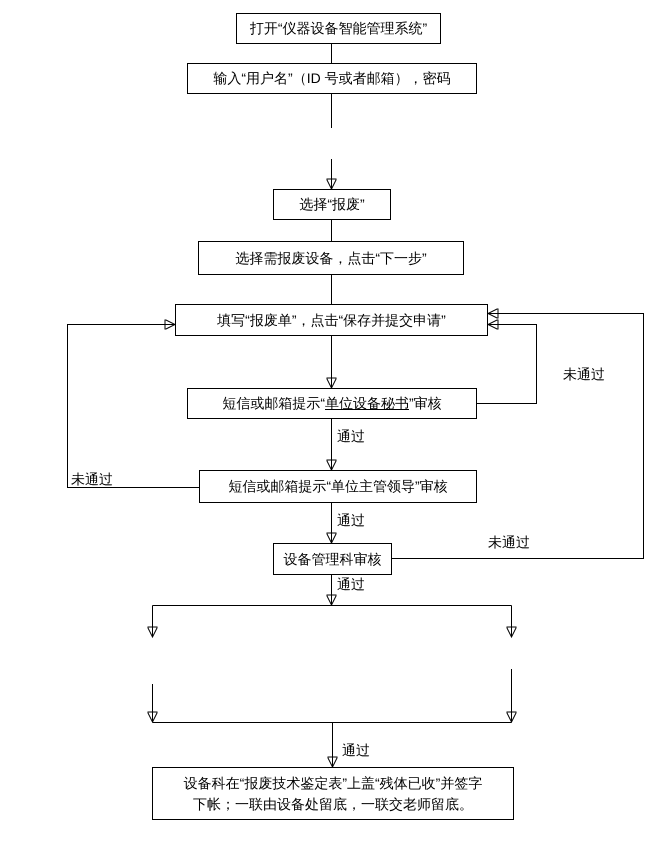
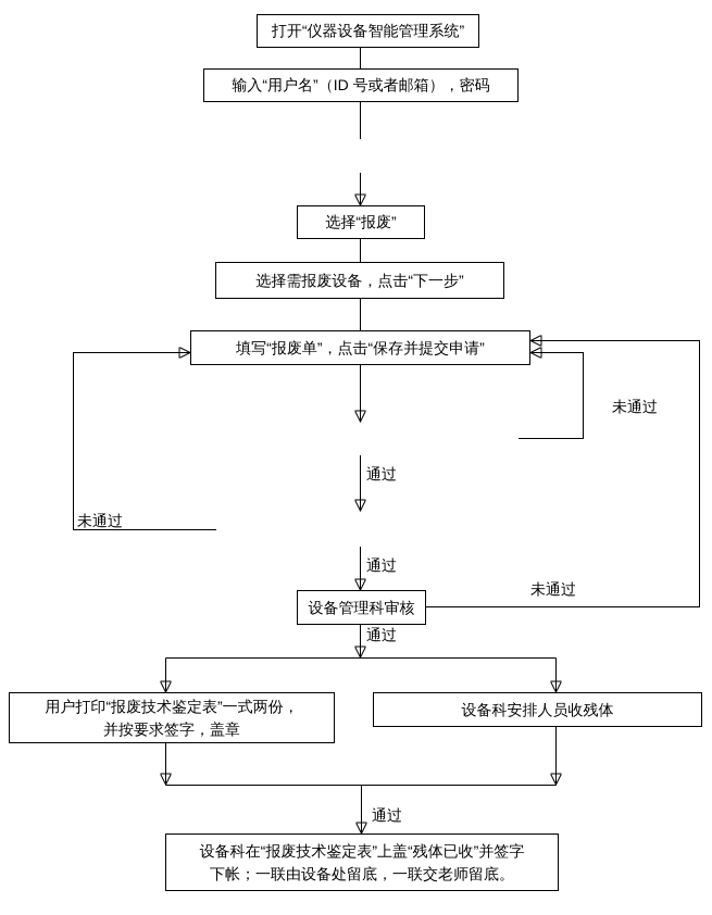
  打开“仪器设备智能管理系统”
  输入“用户名”（ID 号或者邮箱），密码
  选择“报废”
  选择需报废设备，点击“下一步”
  填写“报废单”，点击“保存并提交申请”
- 短信或邮箱提示“单位设备秘书”审核
- 短信或邮箱提示“单位主管领导”审核
  设备管理科审核
+ 用户打印“报废技术鉴定表”一式两份，
+ 并按要求签字，盖章
+ 设备科安排人员收残体
  设备科在“报废技术鉴定表”上盖“残体已收”并签字
  下帐；一联由设备处留底，一联交老师留底。
  通过
  通过
  通过
  通过
  未通过
  未通过
  未通过
